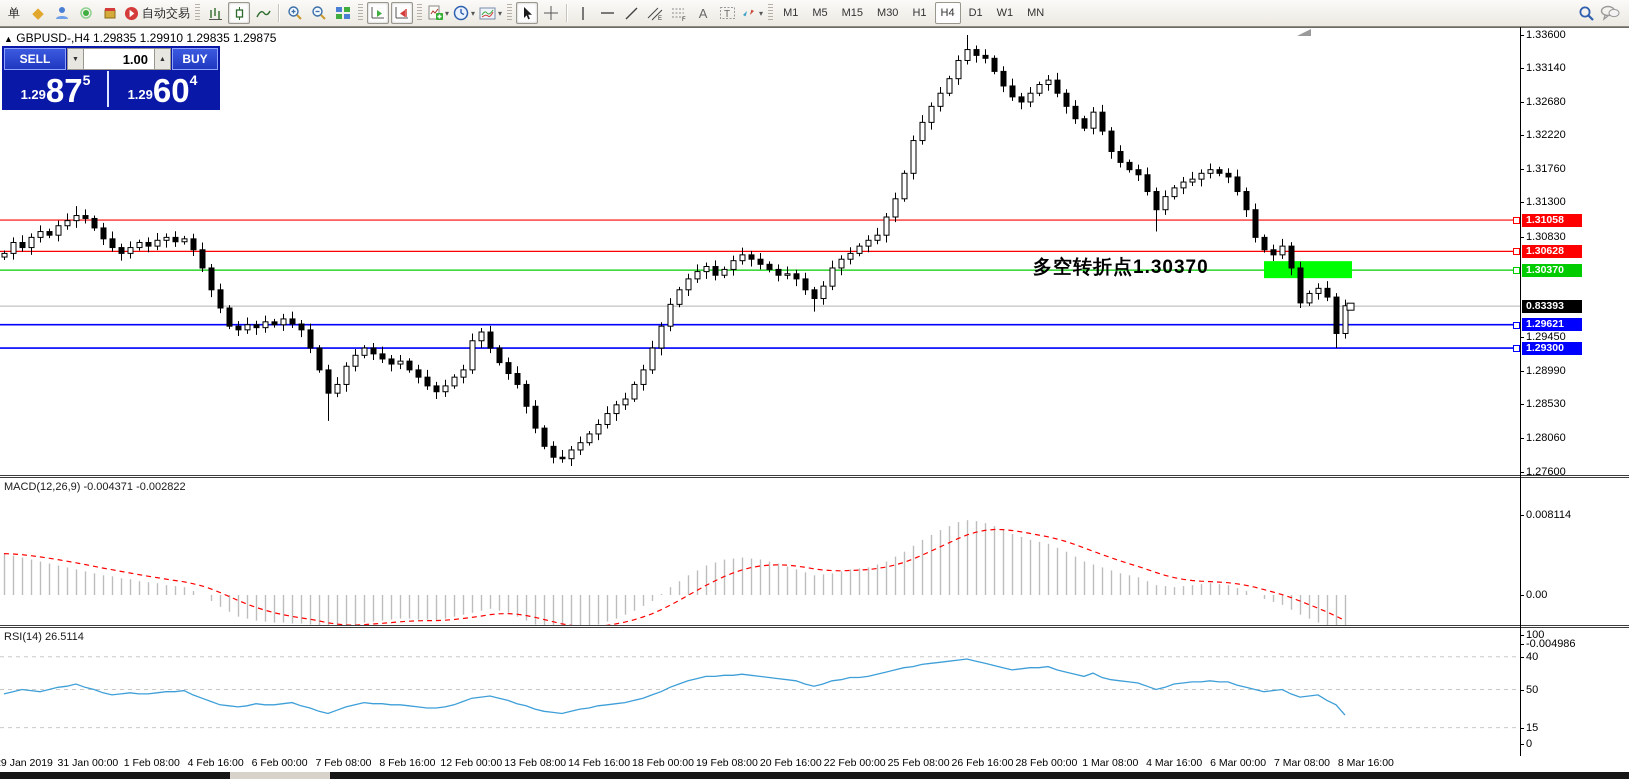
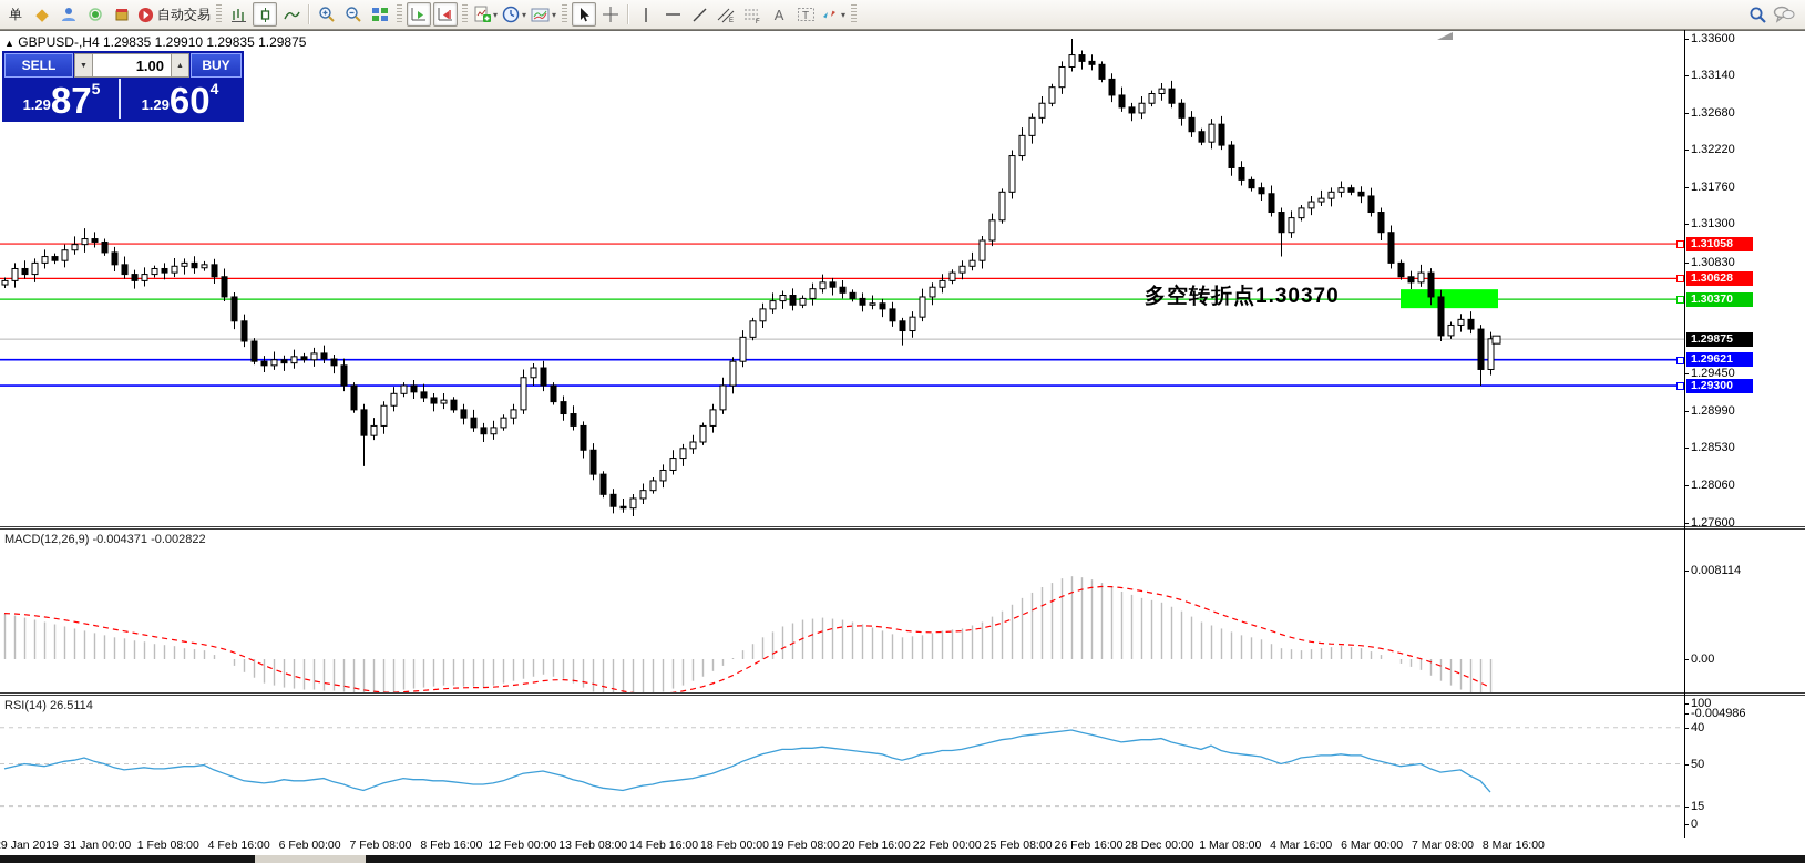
  单
  ◆
  自动交易
  ▾
  ▾
  ▾
  A
  T
  ▾
- M1
- M5
- M15
- M30
- H1
- H4
- D1
- W1
- MN
  1.33600
  1.33140
  1.32680
  1.32220
  1.31760
  1.31300
  1.30830
  1.29450
  1.28990
  1.28530
  1.28060
  1.27600
  1.31058
  1.30628
  1.30370
- 0.83393
+ 1.29875
  1.29621
  1.29300
  0.008114
  0.00
  -0.004986
  100
  40
  50
  15
  0
  ▲ GBPUSD-,H4 1.29835 1.29910 1.29835 1.29875
  MACD(12,26,9) -0.004371 -0.002822
  RSI(14) 26.5114
  多空转折点1.30370
  SELL
  1.00
  BUY
  1.29
  87
  5
  1.29
  60
  4
  9 Jan 2019
  31 Jan 00:00
  1 Feb 08:00
  4 Feb 16:00
  6 Feb 00:00
  7 Feb 08:00
  8 Feb 16:00
  12 Feb 00:00
  13 Feb 08:00
  14 Feb 16:00
  18 Feb 00:00
  19 Feb 08:00
  20 Feb 16:00
  22 Feb 00:00
  25 Feb 08:00
  26 Feb 16:00
- 28 Feb 00:00
+ 28 Dec 00:00
  1 Mar 08:00
  4 Mar 16:00
  6 Mar 00:00
  7 Mar 08:00
  8 Mar 16:00
